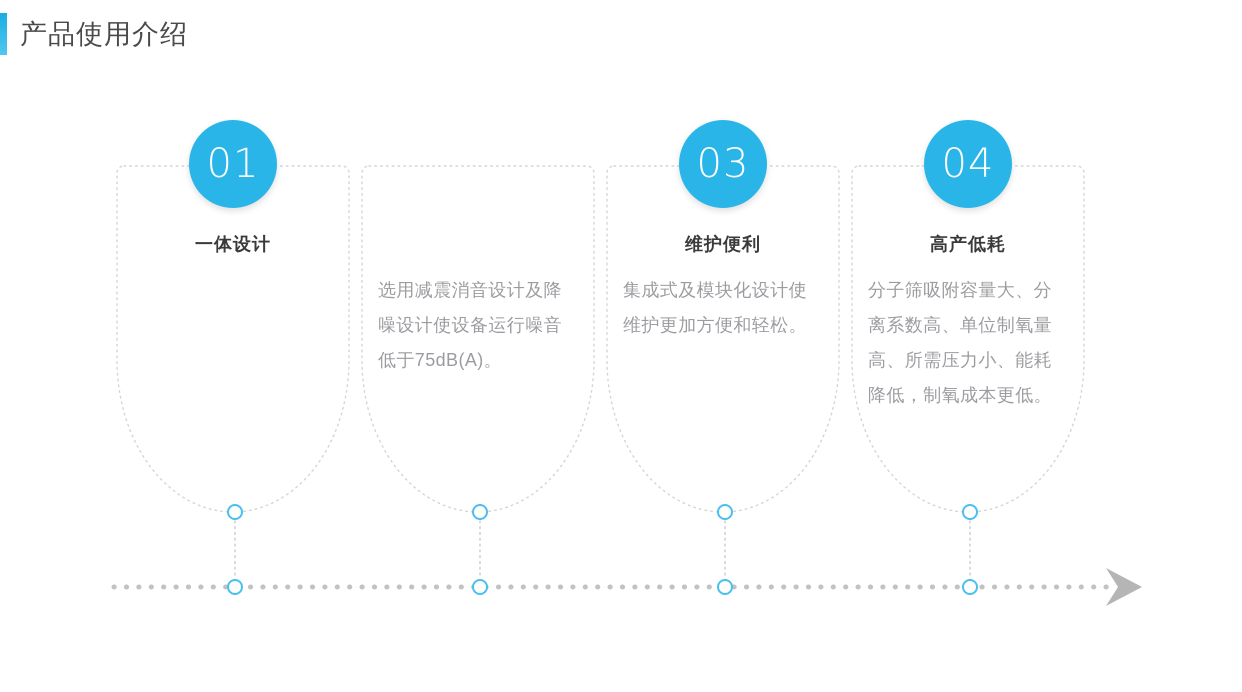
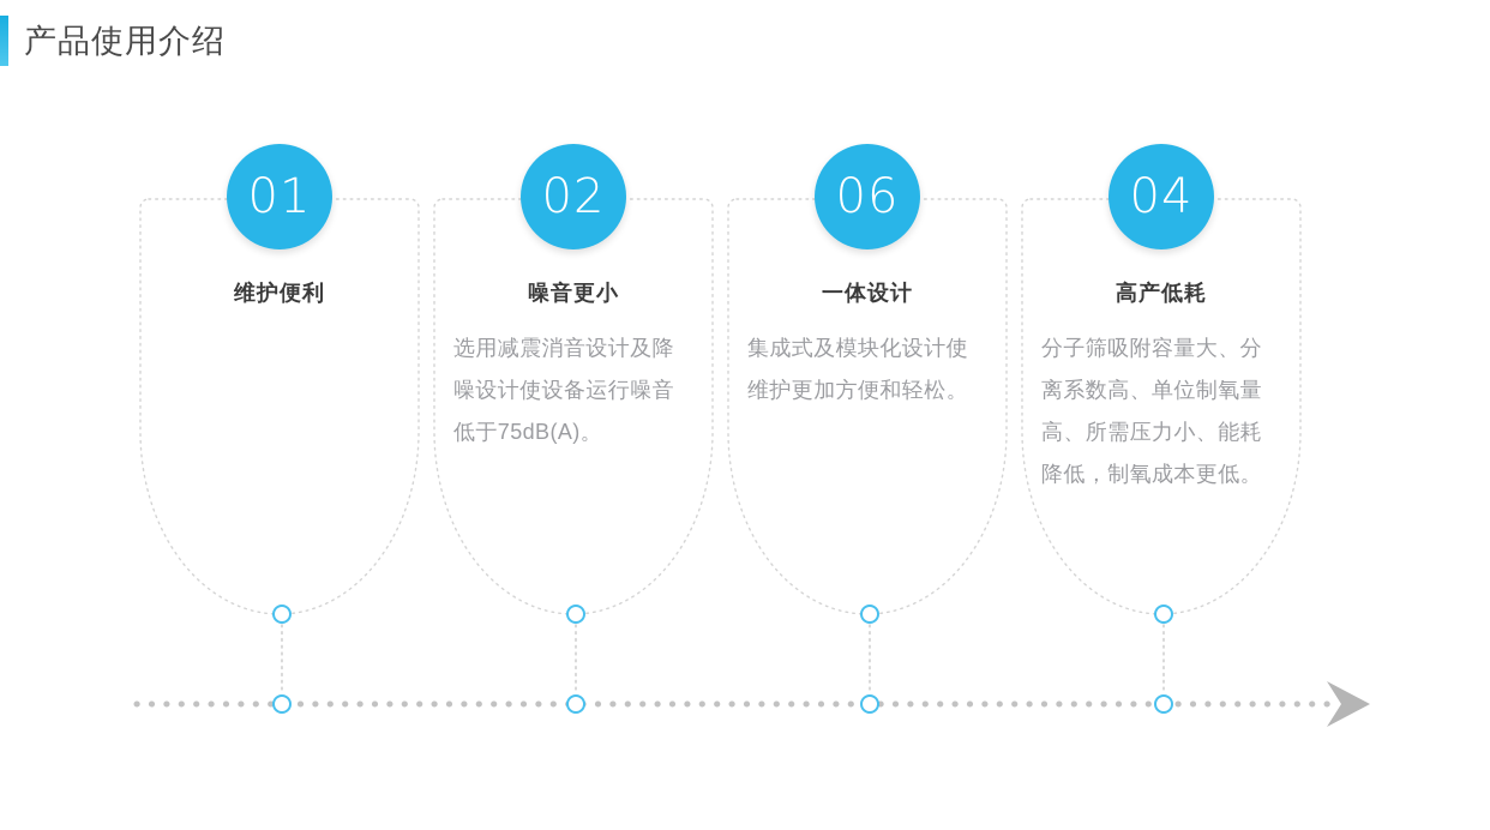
  产品使用介绍
  01
- 一体设计
+ 维护便利
+ 02
+ 噪音更小
  选用减震消音设计及降噪设计使设备运行噪音低于75dB(A)。
- 03
+ 06
- 维护便利
+ 一体设计
  集成式及模块化设计使维护更加方便和轻松。
  04
  高产低耗
  分子筛吸附容量大、分离系数高、单位制氧量高、所需压力小、能耗降低，制氧成本更低。
